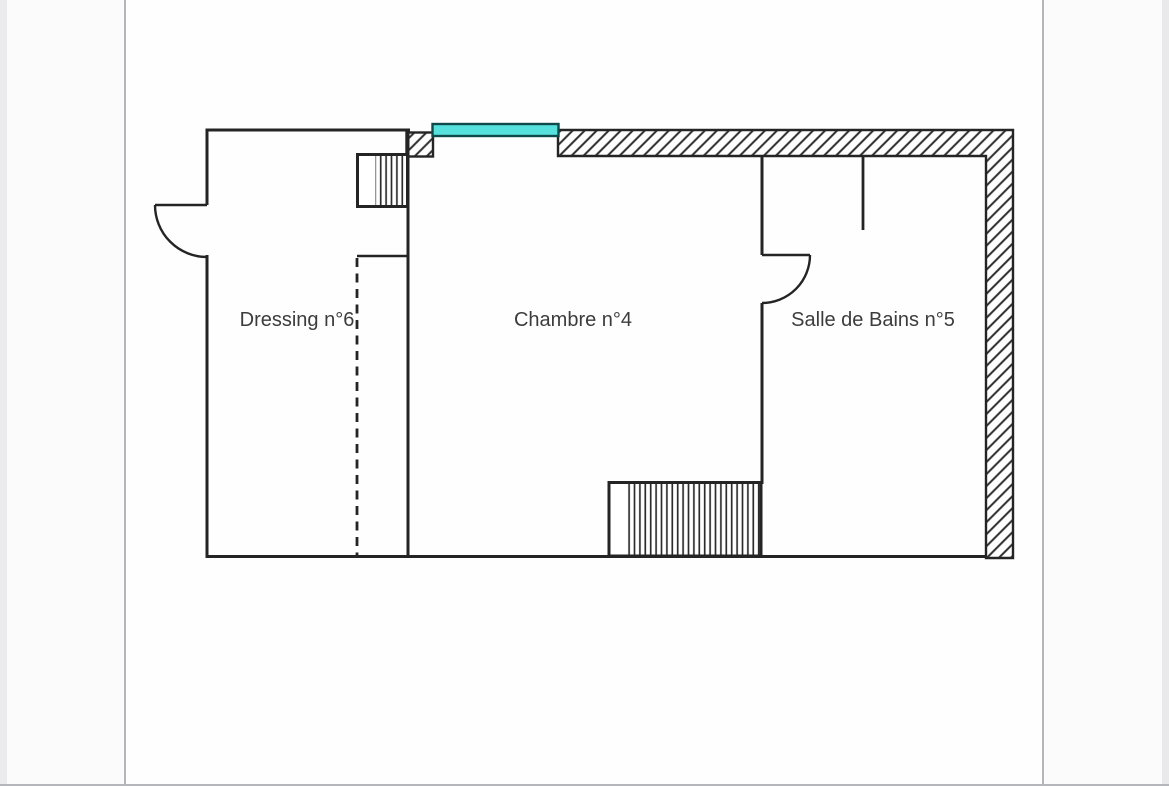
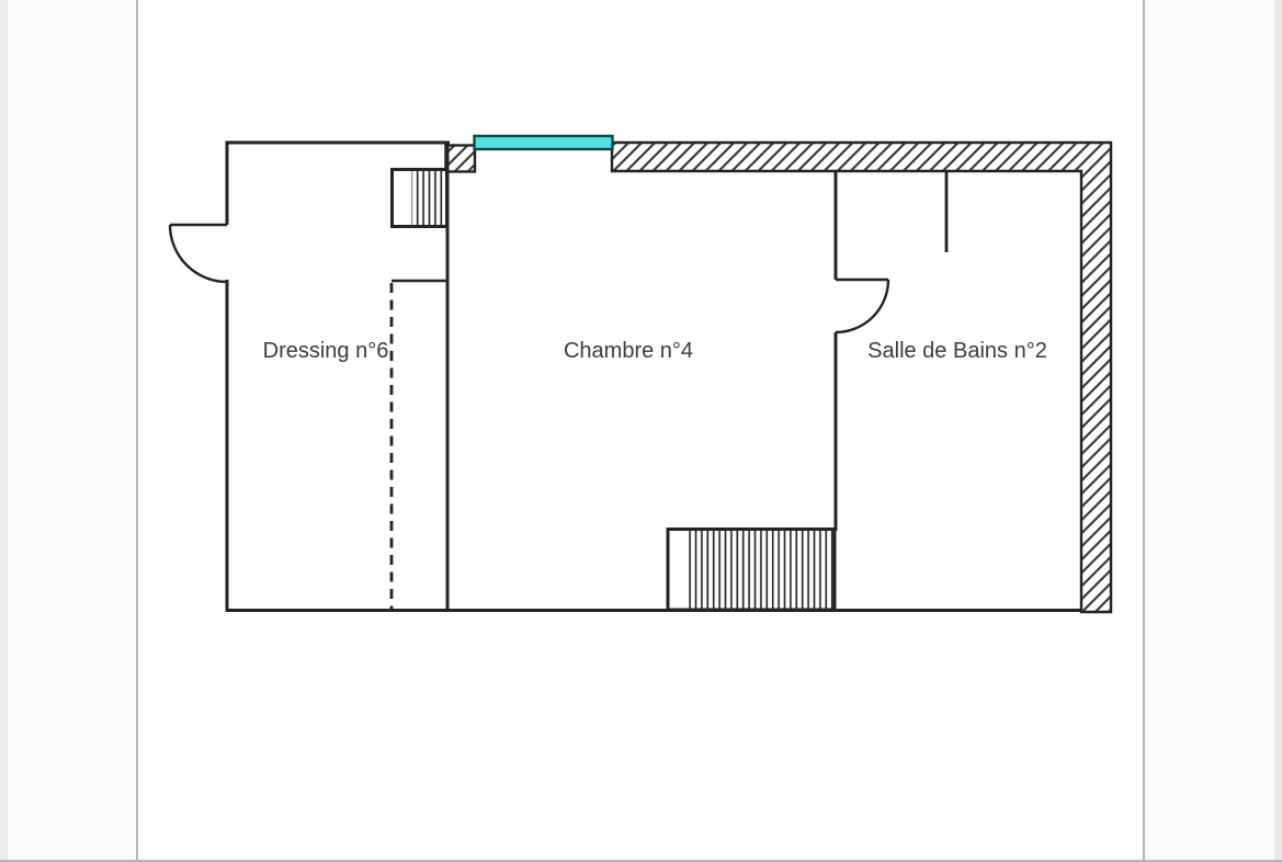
  Dressing n°6
  Chambre n°4
- Salle de Bains n°5
+ Salle de Bains n°2
